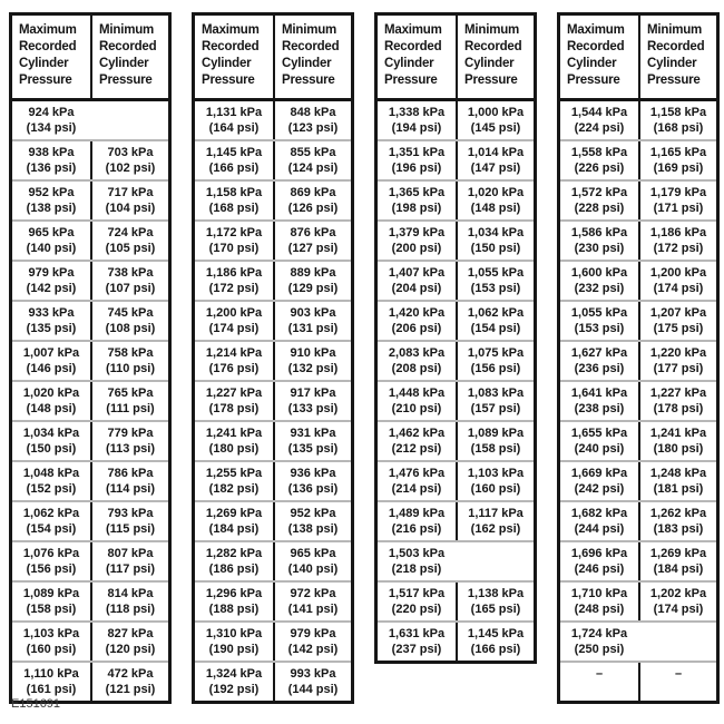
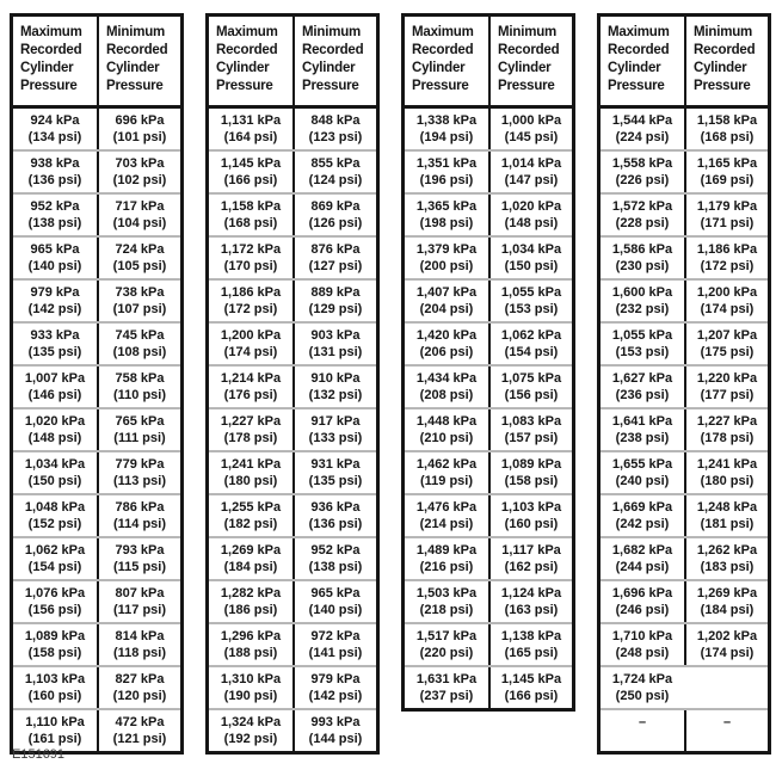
  Maximum Recorded Cylinder Pressure
  Minimum Recorded Cylinder Pressure
  924 kPa
  (134 psi)
+ 696 kPa
+ (101 psi)
  938 kPa
  (136 psi)
  703 kPa
  (102 psi)
  952 kPa
  (138 psi)
  717 kPa
  (104 psi)
  965 kPa
  (140 psi)
  724 kPa
  (105 psi)
  979 kPa
  (142 psi)
  738 kPa
  (107 psi)
  933 kPa
  (135 psi)
  745 kPa
  (108 psi)
  1,007 kPa
  (146 psi)
  758 kPa
  (110 psi)
  1,020 kPa
  (148 psi)
  765 kPa
  (111 psi)
  1,034 kPa
  (150 psi)
  779 kPa
  (113 psi)
  1,048 kPa
  (152 psi)
  786 kPa
  (114 psi)
  1,062 kPa
  (154 psi)
  793 kPa
  (115 psi)
  1,076 kPa
  (156 psi)
  807 kPa
  (117 psi)
  1,089 kPa
  (158 psi)
  814 kPa
  (118 psi)
  1,103 kPa
  (160 psi)
  827 kPa
  (120 psi)
  1,110 kPa
  (161 psi)
  472 kPa
  (121 psi)
  Maximum Recorded Cylinder Pressure
  Minimum Recorded Cylinder Pressure
  1,131 kPa
  (164 psi)
  848 kPa
  (123 psi)
  1,145 kPa
  (166 psi)
  855 kPa
  (124 psi)
  1,158 kPa
  (168 psi)
  869 kPa
  (126 psi)
  1,172 kPa
  (170 psi)
  876 kPa
  (127 psi)
  1,186 kPa
  (172 psi)
  889 kPa
  (129 psi)
  1,200 kPa
  (174 psi)
  903 kPa
  (131 psi)
  1,214 kPa
  (176 psi)
  910 kPa
  (132 psi)
  1,227 kPa
  (178 psi)
  917 kPa
  (133 psi)
  1,241 kPa
  (180 psi)
  931 kPa
  (135 psi)
  1,255 kPa
  (182 psi)
  936 kPa
  (136 psi)
  1,269 kPa
  (184 psi)
  952 kPa
  (138 psi)
  1,282 kPa
  (186 psi)
  965 kPa
  (140 psi)
  1,296 kPa
  (188 psi)
  972 kPa
  (141 psi)
  1,310 kPa
  (190 psi)
  979 kPa
  (142 psi)
  1,324 kPa
  (192 psi)
  993 kPa
  (144 psi)
  Maximum Recorded Cylinder Pressure
  Minimum Recorded Cylinder Pressure
  1,338 kPa
  (194 psi)
  1,000 kPa
  (145 psi)
  1,351 kPa
  (196 psi)
  1,014 kPa
  (147 psi)
  1,365 kPa
  (198 psi)
  1,020 kPa
  (148 psi)
  1,379 kPa
  (200 psi)
  1,034 kPa
  (150 psi)
  1,407 kPa
  (204 psi)
  1,055 kPa
  (153 psi)
  1,420 kPa
  (206 psi)
  1,062 kPa
  (154 psi)
- 2,083 kPa
+ 1,434 kPa
  (208 psi)
  1,075 kPa
  (156 psi)
  1,448 kPa
  (210 psi)
  1,083 kPa
  (157 psi)
  1,462 kPa
- (212 psi)
+ (119 psi)
  1,089 kPa
  (158 psi)
  1,476 kPa
  (214 psi)
  1,103 kPa
  (160 psi)
  1,489 kPa
  (216 psi)
  1,117 kPa
  (162 psi)
  1,503 kPa
  (218 psi)
+ 1,124 kPa
+ (163 psi)
  1,517 kPa
  (220 psi)
  1,138 kPa
  (165 psi)
  1,631 kPa
  (237 psi)
  1,145 kPa
  (166 psi)
  Maximum Recorded Cylinder Pressure
  Minimum Recorded Cylinder Pressure
  1,544 kPa
  (224 psi)
  1,158 kPa
  (168 psi)
  1,558 kPa
  (226 psi)
  1,165 kPa
  (169 psi)
  1,572 kPa
  (228 psi)
  1,179 kPa
  (171 psi)
  1,586 kPa
  (230 psi)
  1,186 kPa
  (172 psi)
  1,600 kPa
  (232 psi)
  1,200 kPa
  (174 psi)
  1,055 kPa
  (153 psi)
  1,207 kPa
  (175 psi)
  1,627 kPa
  (236 psi)
  1,220 kPa
  (177 psi)
  1,641 kPa
  (238 psi)
  1,227 kPa
  (178 psi)
  1,655 kPa
  (240 psi)
  1,241 kPa
  (180 psi)
  1,669 kPa
  (242 psi)
  1,248 kPa
  (181 psi)
  1,682 kPa
  (244 psi)
  1,262 kPa
  (183 psi)
  1,696 kPa
  (246 psi)
  1,269 kPa
  (184 psi)
  1,710 kPa
  (248 psi)
  1,202 kPa
  (174 psi)
  1,724 kPa
  (250 psi)
  –
  –
  E151691
